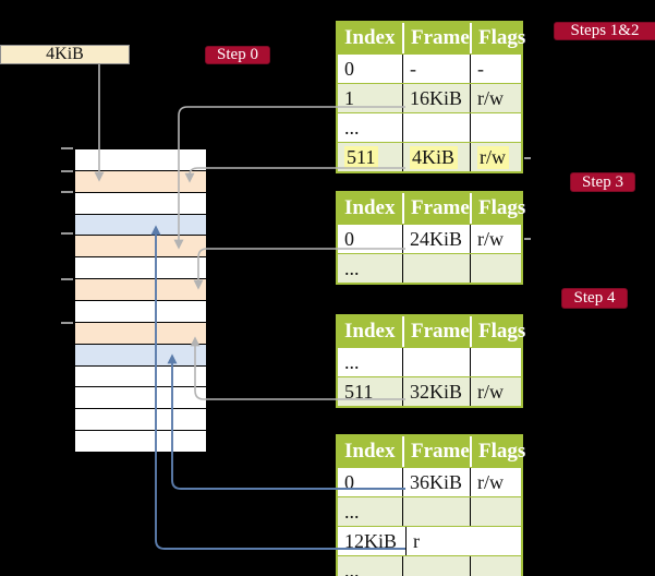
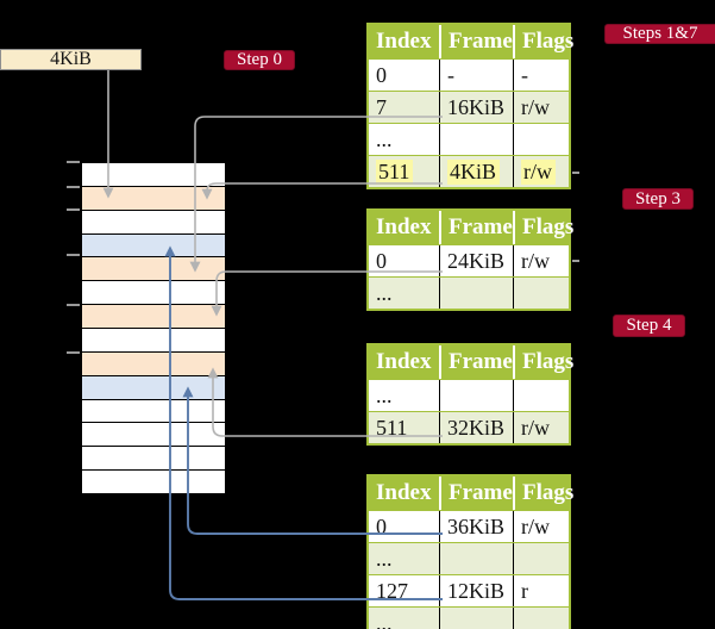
  4KiB
  Step 0
- Steps 1&2
+ Steps 1&7
  Step 3
  Step 4
  Index
  Frame
  Flags
  0
  -
  -
- 1
+ 7
  16KiB
  r/w
  ...
  511
  4KiB
  r/w
  Index
  Frame
  Flags
  0
  24KiB
  r/w
  ...
  Index
  Frame
  Flags
  ...
  511
  32KiB
  r/w
  Index
  Frame
  Flags
  0
  36KiB
  r/w
  ...
+ 127
  12KiB
  r
  ...
